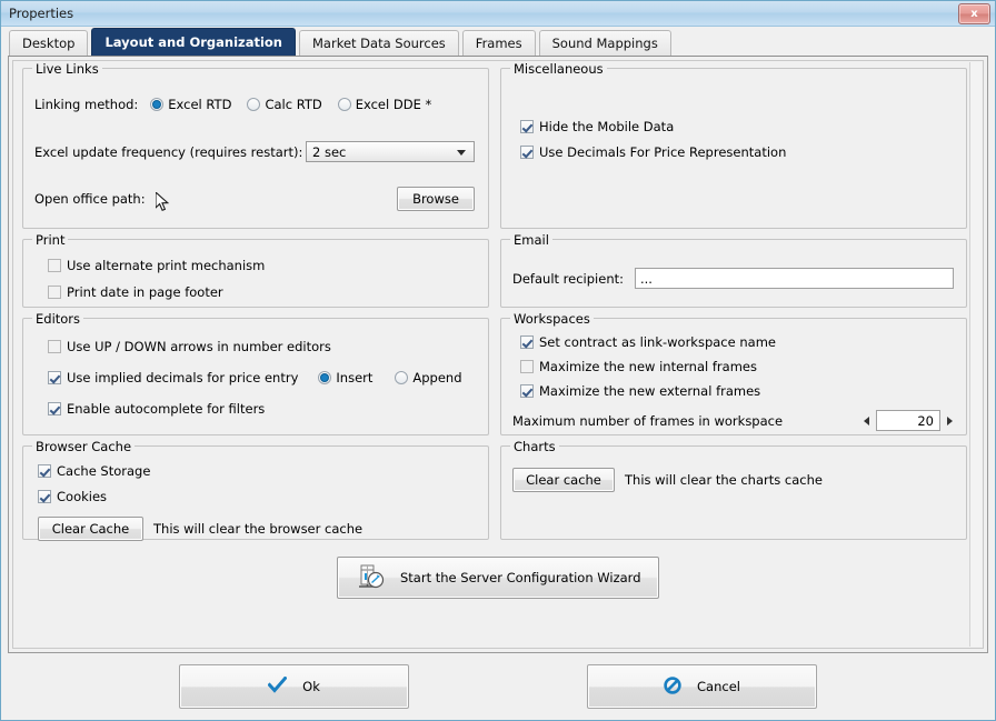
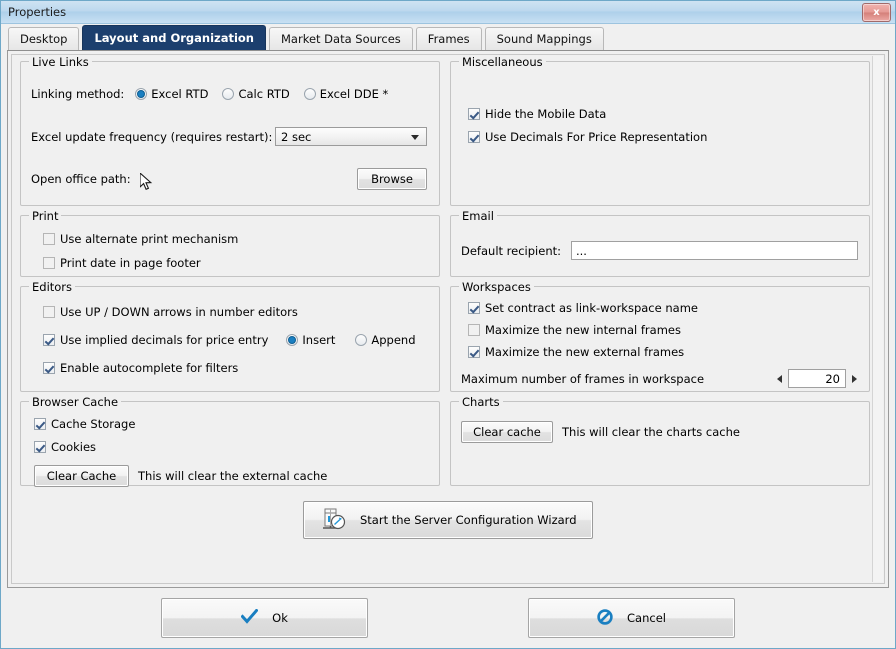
  Properties
  x
  Desktop
  Layout and Organization
  Market Data Sources
  Frames
  Sound Mappings
  Live Links
  Linking method:
  Excel RTD
  Calc RTD
  Excel DDE *
  Excel update frequency (requires restart):
  2 sec
  Open office path:
  Browse
  Print
  Use alternate print mechanism
  Print date in page footer
  Editors
  Use UP / DOWN arrows in number editors
  Use implied decimals for price entry
  Insert
  Append
  Enable autocomplete for filters
  Browser Cache
  Cache Storage
  Cookies
  Clear Cache
- This will clear the browser cache
+ This will clear the external cache
  Miscellaneous
  Hide the Mobile Data
  Use Decimals For Price Representation
  Email
  Default recipient:
  ...
  Workspaces
  Set contract as link-workspace name
  Maximize the new internal frames
  Maximize the new external frames
  Maximum number of frames in workspace
  20
  Charts
  Clear cache
  This will clear the charts cache
  Start the Server Configuration Wizard
  Ok
  Cancel
